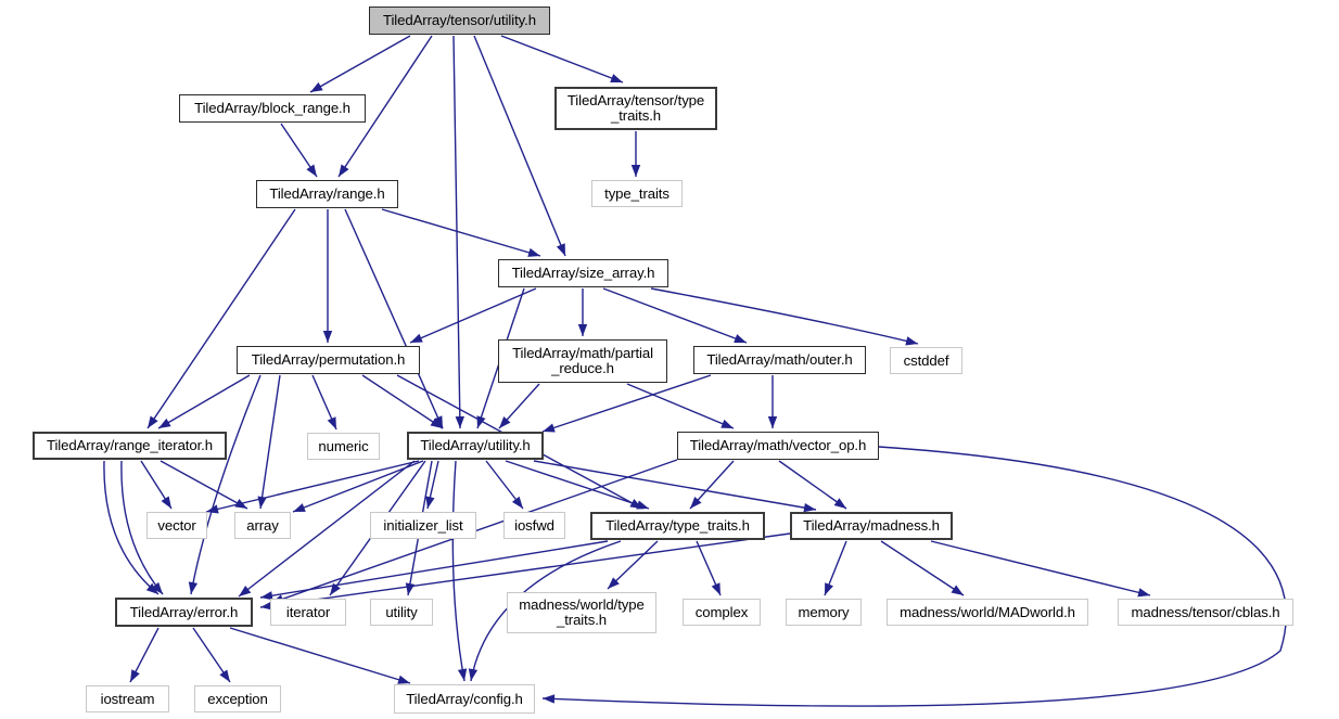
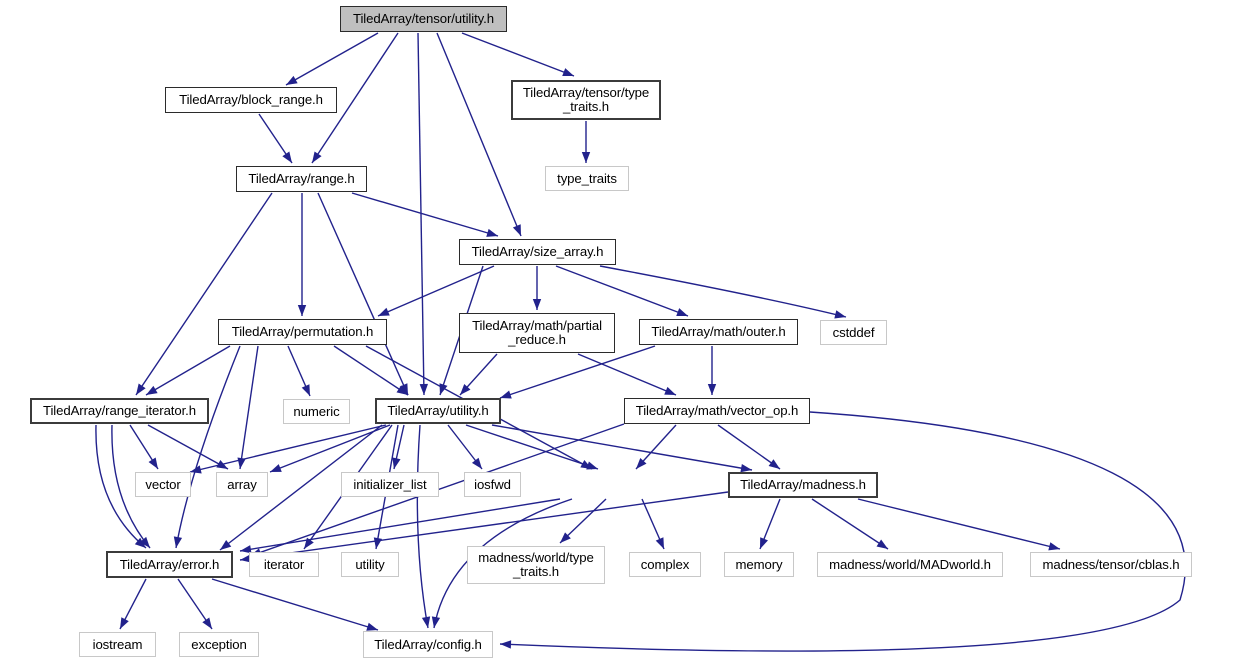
  TiledArray/tensor/utility.h
  TiledArray/block_range.h
  TiledArray/tensor/type
  _traits.h
  type_traits
  TiledArray/range.h
  TiledArray/size_array.h
  TiledArray/permutation.h
  TiledArray/math/partial
  _reduce.h
  TiledArray/math/outer.h
  cstddef
  TiledArray/range_iterator.h
  numeric
  TiledArray/utility.h
  TiledArray/math/vector_op.h
  vector
  array
  initializer_list
  iosfwd
- TiledArray/type_traits.h
  TiledArray/madness.h
  TiledArray/error.h
  iterator
  utility
  madness/world/type
  _traits.h
  complex
  memory
  madness/world/MADworld.h
  madness/tensor/cblas.h
  iostream
  exception
  TiledArray/config.h
